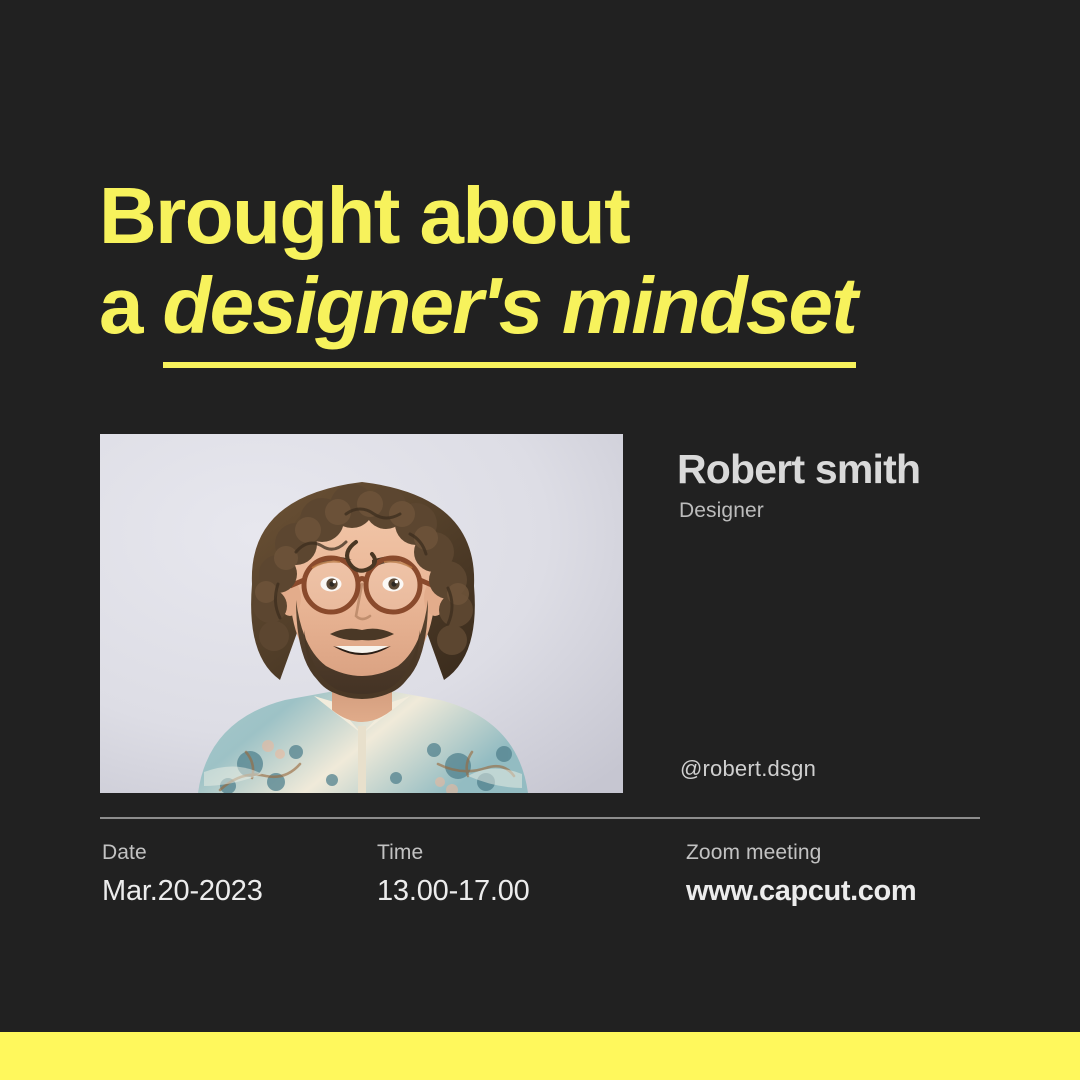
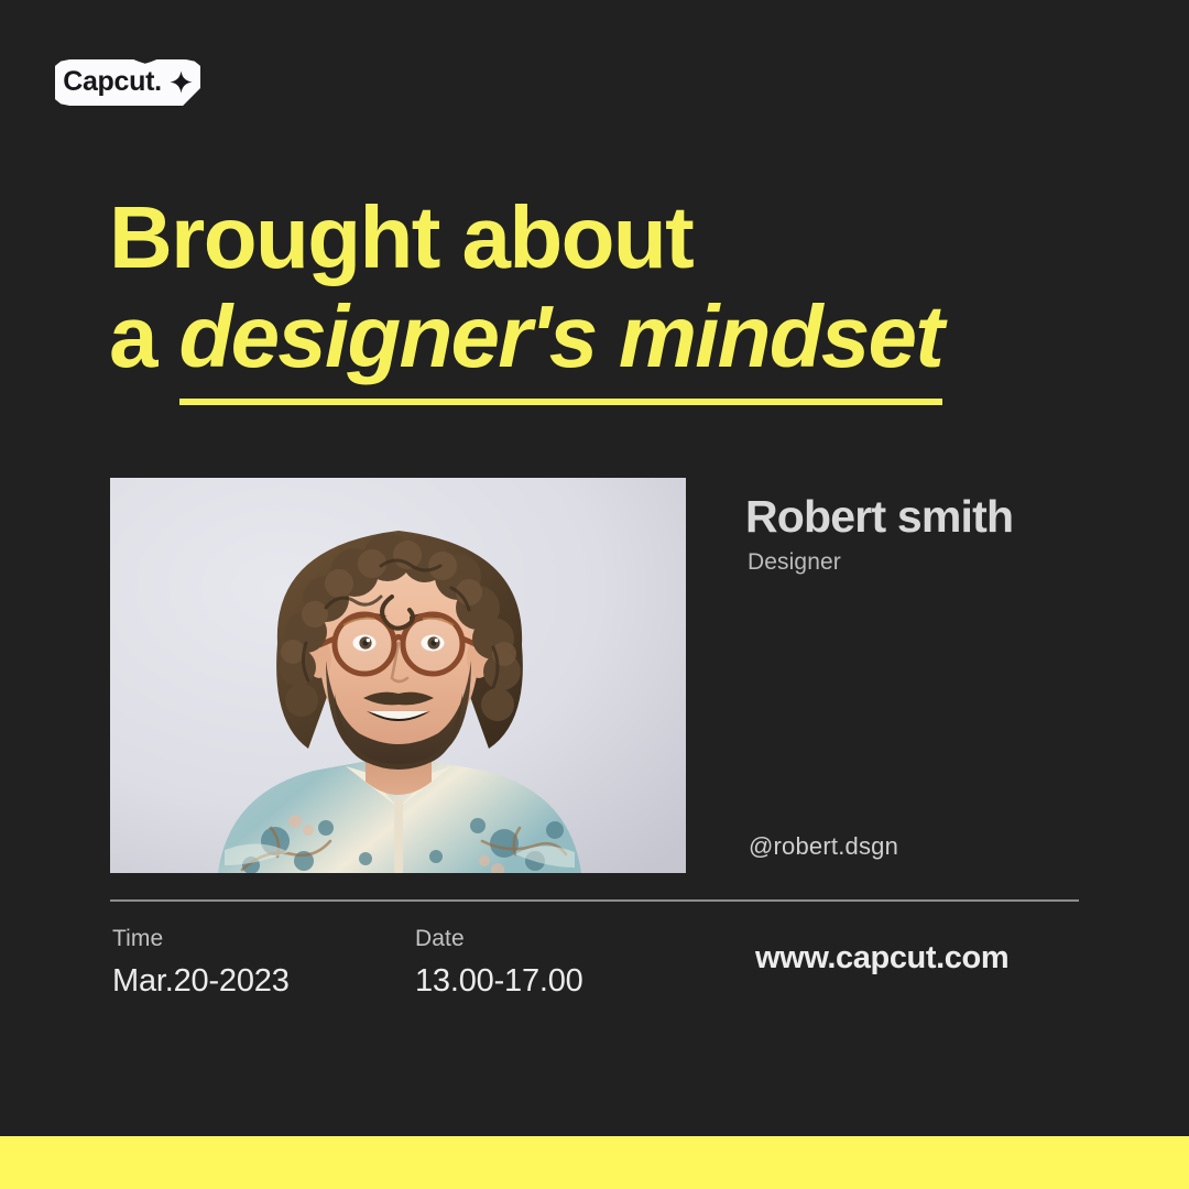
+ Capcut.
  Brought about
  a designer's mindset
  Robert smith
  Designer
  @robert.dsgn
- Date
+ Time
  Mar.20-2023
- Time
+ Date
  13.00-17.00
- Zoom meeting
  www.capcut.com
